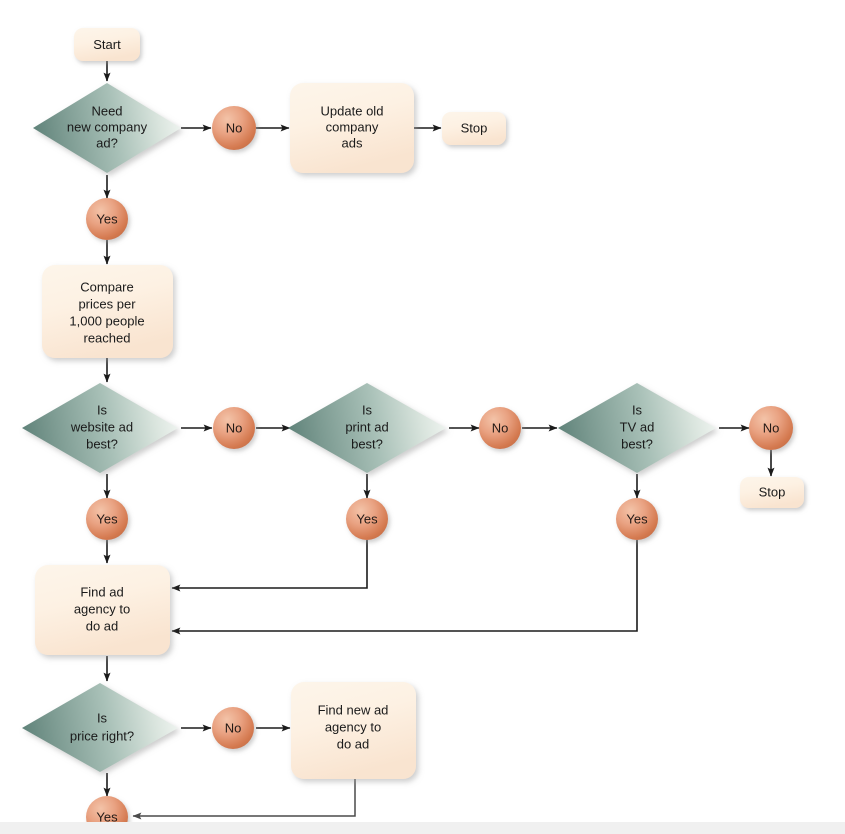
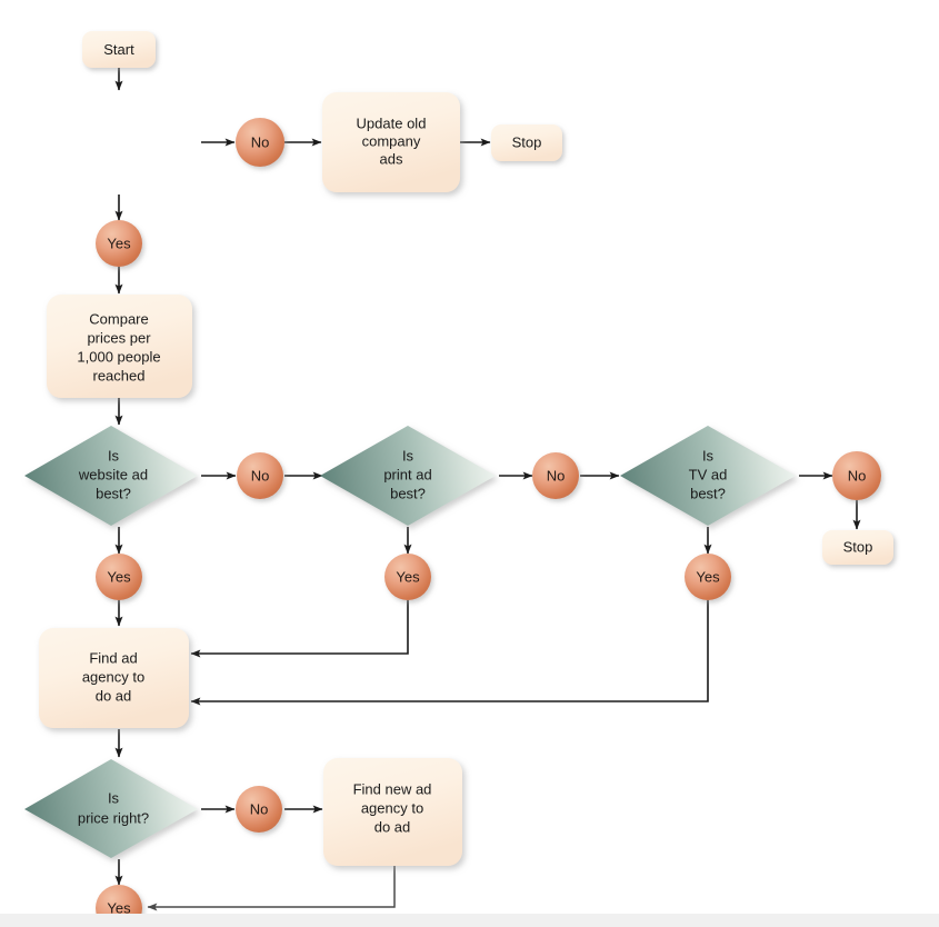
  Start
- Need
- new company
- ad?
  No
  Update old
  company
  ads
  Stop
  Yes
  Compare
  prices per
  1,000 people
  reached
  Is
  website ad
  best?
  No
  Is
  print ad
  best?
  No
  Is
  TV ad
  best?
  No
  Stop
  Yes
  Yes
  Yes
  Find ad
  agency to
  do ad
  Is
  price right?
  No
  Find new ad
  agency to
  do ad
  Yes
